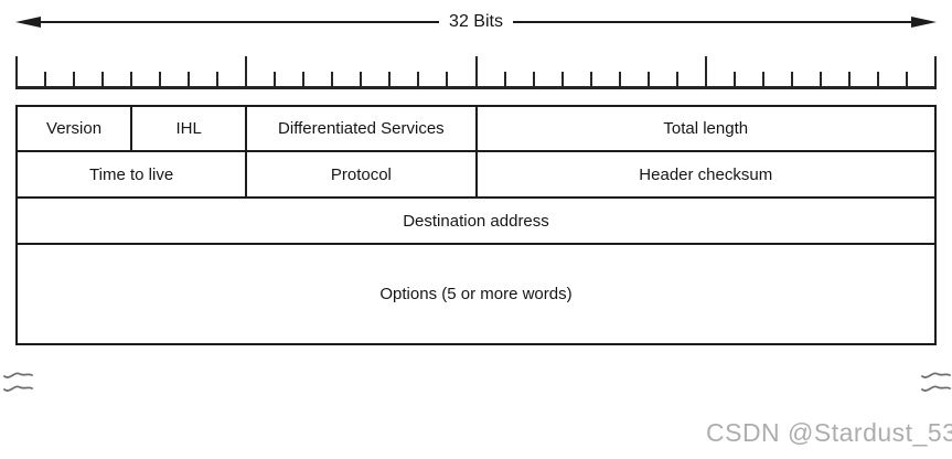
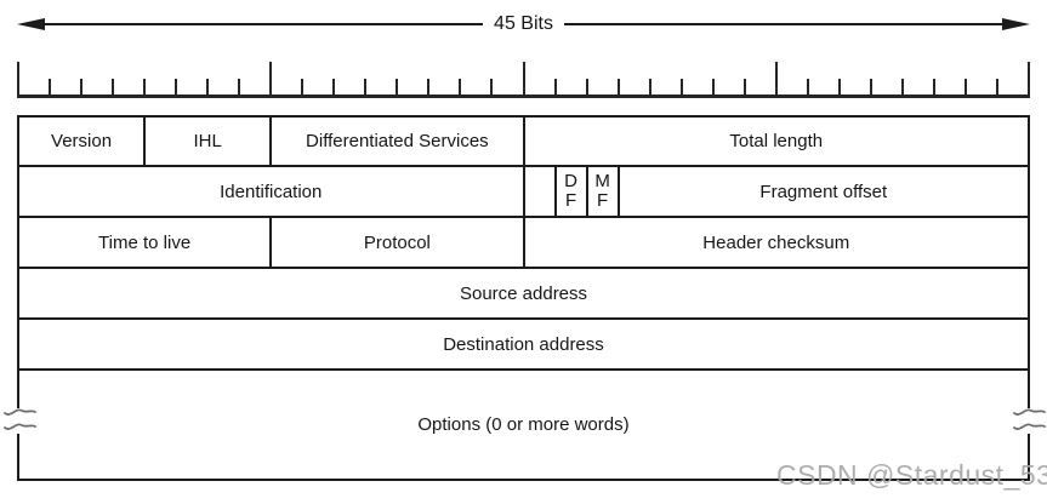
- 32 Bits
+ 45 Bits
  Version	IHL	Differentiated Services	Total length
+ Identification		D F	M F	Fragment offset
  Time to live	Protocol	Header checksum
+ Source address
  Destination address
- Options (5 or more words)
+ Options (0 or more words)
  CSDN @Stardust_53
